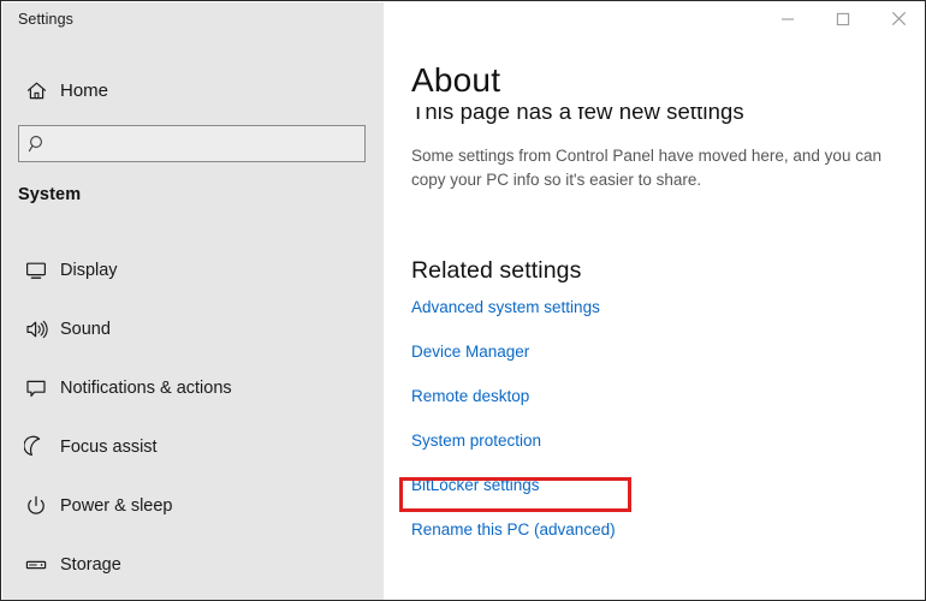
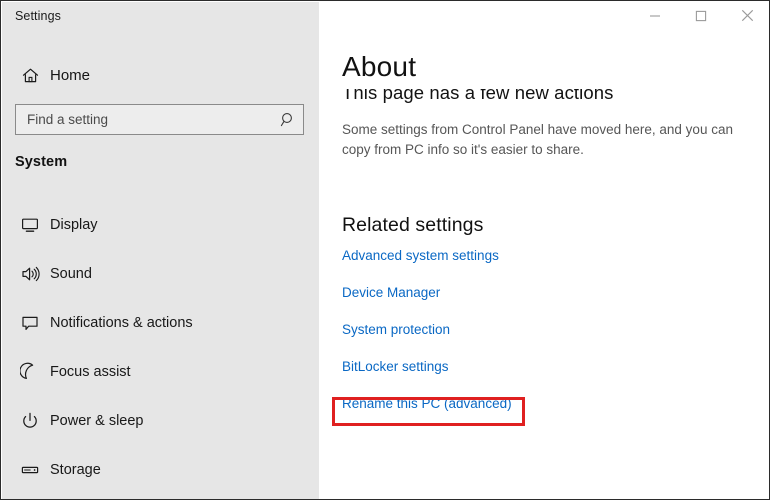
  Settings
  Home
+ Find a setting
  System
  Display
  Sound
  Notifications & actions
  Focus assist
  Power & sleep
  Storage
  About
- This page has a few new settings
+ This page has a few new actions
- Some settings from Control Panel have moved here, and you can copy your PC info so it's easier to share.
+ Some settings from Control Panel have moved here, and you can copy from PC info so it's easier to share.
  Related settings
  Advanced system settings
  Device Manager
- Remote desktop
  System protection
  BitLocker settings
  Rename this PC (advanced)
